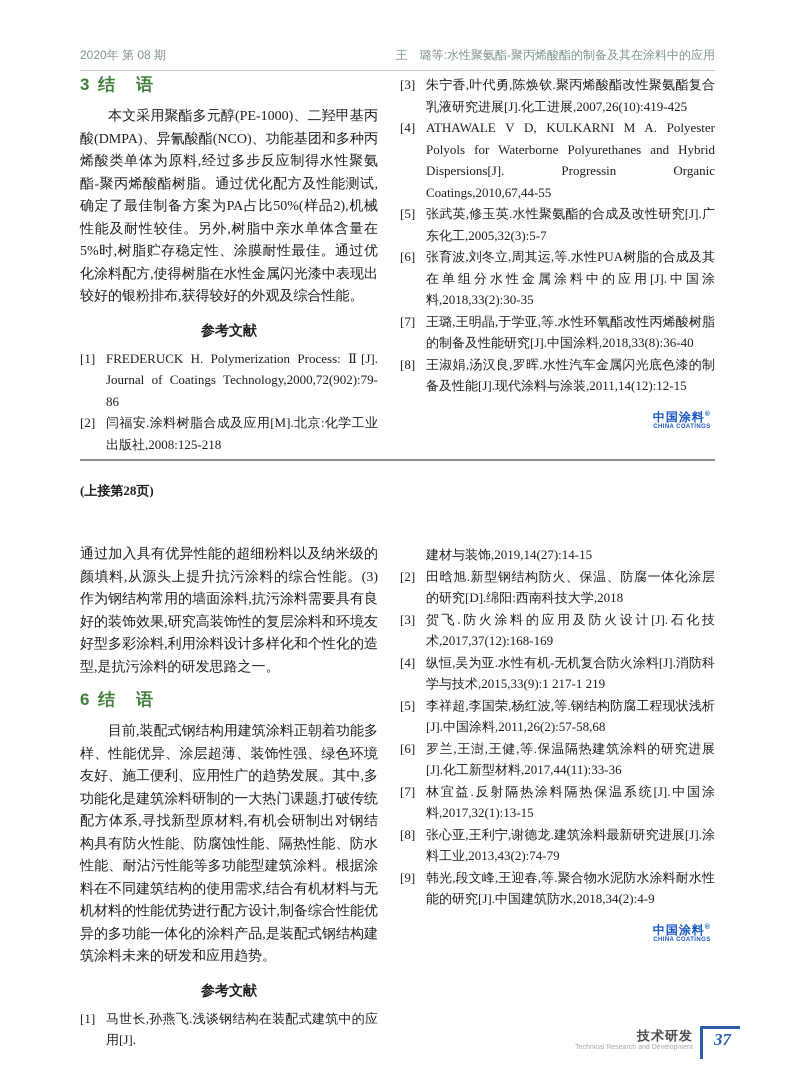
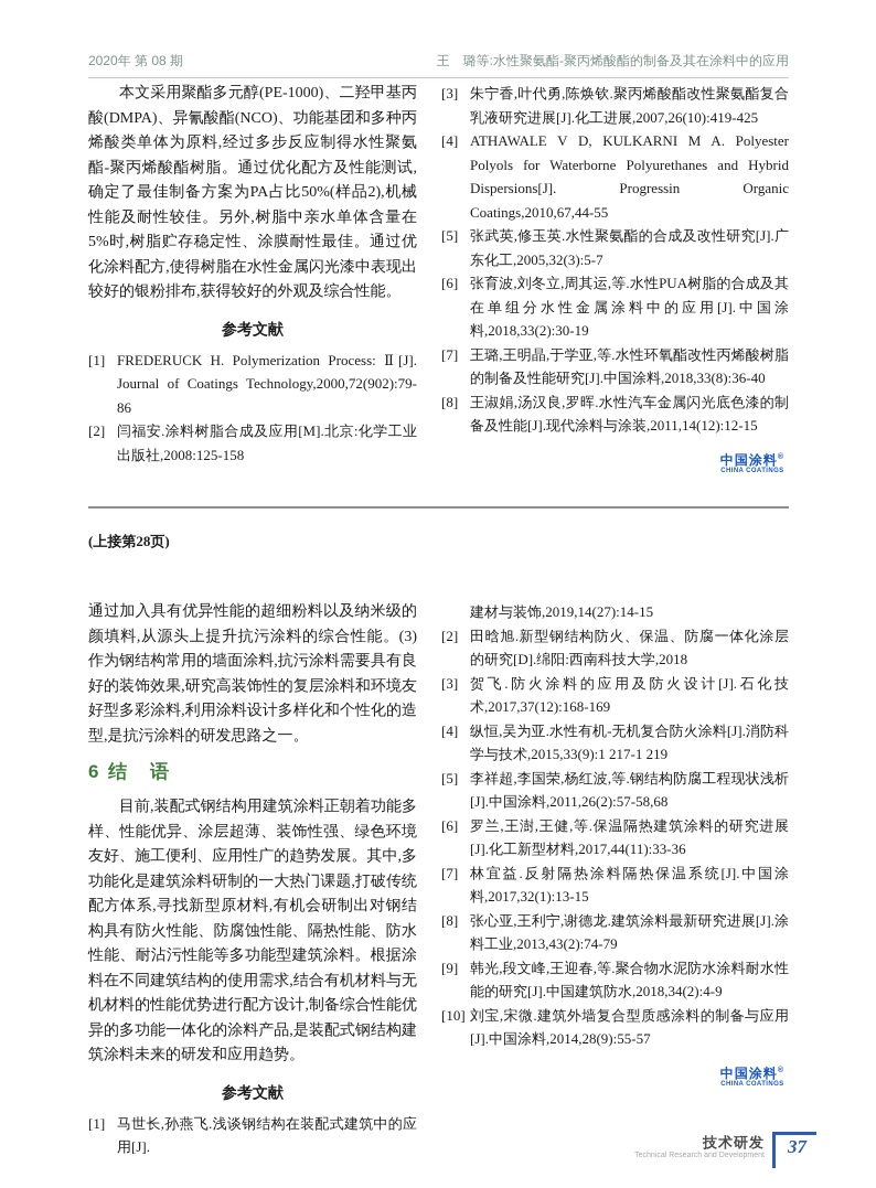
  2020年 第 08 期
  王 璐等:水性聚氨酯-聚丙烯酸酯的制备及其在涂料中的应用
- 3 结 语
  本文采用聚酯多元醇(PE-1000)、二羟甲基丙酸(DMPA)、异氰酸酯(NCO)、功能基团和多种丙烯酸类单体为原料,经过多步反应制得水性聚氨酯-聚丙烯酸酯树脂。通过优化配方及性能测试,确定了最佳制备方案为PA占比50%(样品2),机械性能及耐性较佳。另外,树脂中亲水单体含量在5%时,树脂贮存稳定性、涂膜耐性最佳。通过优化涂料配方,使得树脂在水性金属闪光漆中表现出较好的银粉排布,获得较好的外观及综合性能。
  参考文献
  [1]
  FREDERUCK H. Polymerization Process: Ⅱ[J]. Journal of Coatings Technology,2000,72(902):79-86
  [2]
- 闫福安.涂料树脂合成及应用[M].北京:化学工业出版社,2008:125-218
+ 闫福安.涂料树脂合成及应用[M].北京:化学工业出版社,2008:125-158
  [3]
  朱宁香,叶代勇,陈焕钦.聚丙烯酸酯改性聚氨酯复合乳液研究进展[J].化工进展,2007,26(10):419-425
  [4]
  ATHAWALE V D, KULKARNI M A. Polyester Polyols for Waterborne Polyurethanes and Hybrid Dispersions[J]. Progressin Organic Coatings,2010,67,44-55
  [5]
  张武英,修玉英.水性聚氨酯的合成及改性研究[J].广东化工,2005,32(3):5-7
  [6]
- 张育波,刘冬立,周其运,等.水性PUA树脂的合成及其在单组分水性金属涂料中的应用[J].中国涂料,2018,33(2):30-35
+ 张育波,刘冬立,周其运,等.水性PUA树脂的合成及其在单组分水性金属涂料中的应用[J].中国涂料,2018,33(2):30-19
  [7]
  王璐,王明晶,于学亚,等.水性环氧酯改性丙烯酸树脂的制备及性能研究[J].中国涂料,2018,33(8):36-40
  [8]
  王淑娟,汤汉良,罗晖.水性汽车金属闪光底色漆的制备及性能[J].现代涂料与涂装,2011,14(12):12-15
  中国涂料
  (上接第28页)
  通过加入具有优异性能的超细粉料以及纳米级的颜填料,从源头上提升抗污涂料的综合性能。(3)作为钢结构常用的墙面涂料,抗污涂料需要具有良好的装饰效果,研究高装饰性的复层涂料和环境友好型多彩涂料,利用涂料设计多样化和个性化的造型,是抗污涂料的研发思路之一。
  6 结 语
  目前,装配式钢结构用建筑涂料正朝着功能多样、性能优异、涂层超薄、装饰性强、绿色环境友好、施工便利、应用性广的趋势发展。其中,多功能化是建筑涂料研制的一大热门课题,打破传统配方体系,寻找新型原材料,有机会研制出对钢结构具有防火性能、防腐蚀性能、隔热性能、防水性能、耐沾污性能等多功能型建筑涂料。根据涂料在不同建筑结构的使用需求,结合有机材料与无机材料的性能优势进行配方设计,制备综合性能优异的多功能一体化的涂料产品,是装配式钢结构建筑涂料未来的研发和应用趋势。
  参考文献
  [1]
  马世长,孙燕飞.浅谈钢结构在装配式建筑中的应用[J].
  建材与装饰,2019,14(27):14-15
  [2]
  田晗旭.新型钢结构防火、保温、防腐一体化涂层的研究[D].绵阳:西南科技大学,2018
  [3]
  贺飞.防火涂料的应用及防火设计[J].石化技术,2017,37(12):168-169
  [4]
  纵恒,吴为亚.水性有机-无机复合防火涂料[J].消防科学与技术,2015,33(9):1 217-1 219
  [5]
  李祥超,李国荣,杨红波,等.钢结构防腐工程现状浅析[J].中国涂料,2011,26(2):57-58,68
  [6]
  罗兰,王澍,王健,等.保温隔热建筑涂料的研究进展[J].化工新型材料,2017,44(11):33-36
  [7]
  林宜益.反射隔热涂料隔热保温系统[J].中国涂料,2017,32(1):13-15
  [8]
  张心亚,王利宁,谢德龙.建筑涂料最新研究进展[J].涂料工业,2013,43(2):74-79
  [9]
  韩光,段文峰,王迎春,等.聚合物水泥防水涂料耐水性能的研究[J].中国建筑防水,2018,34(2):4-9
+ [10]
+ 刘宝,宋微.建筑外墙复合型质感涂料的制备与应用[J].中国涂料,2014,28(9):55-57
  中国涂料
  技术研发
  37
